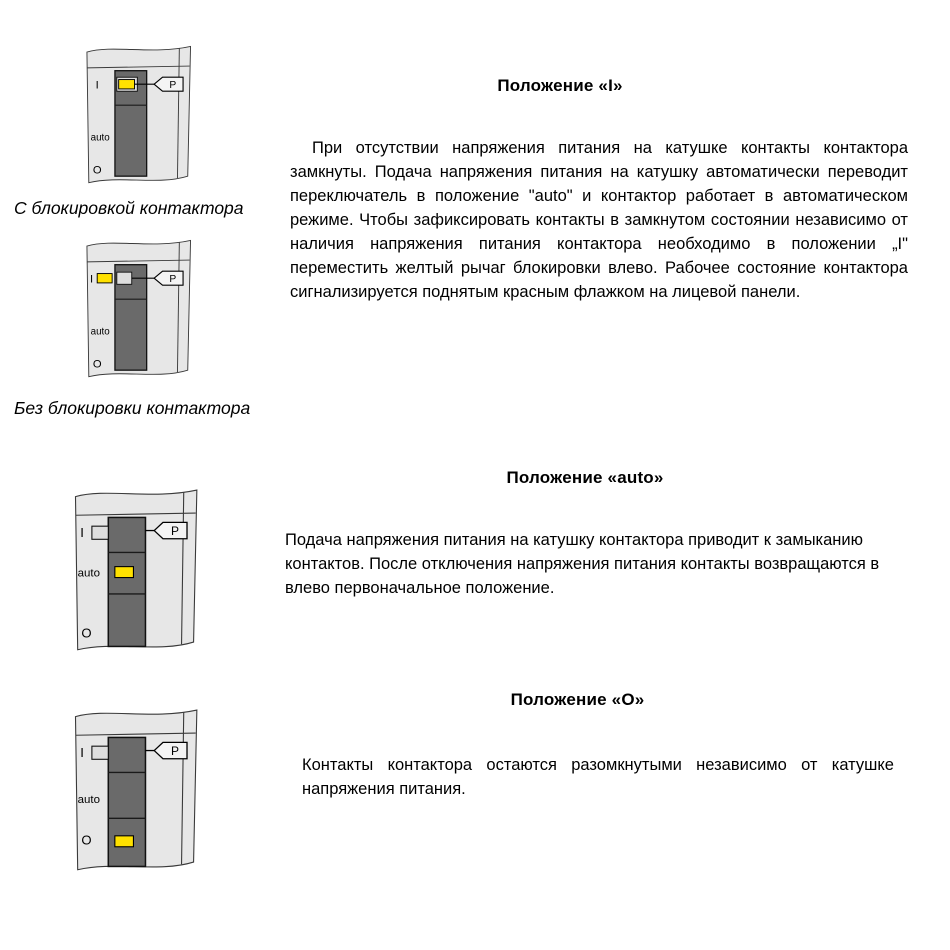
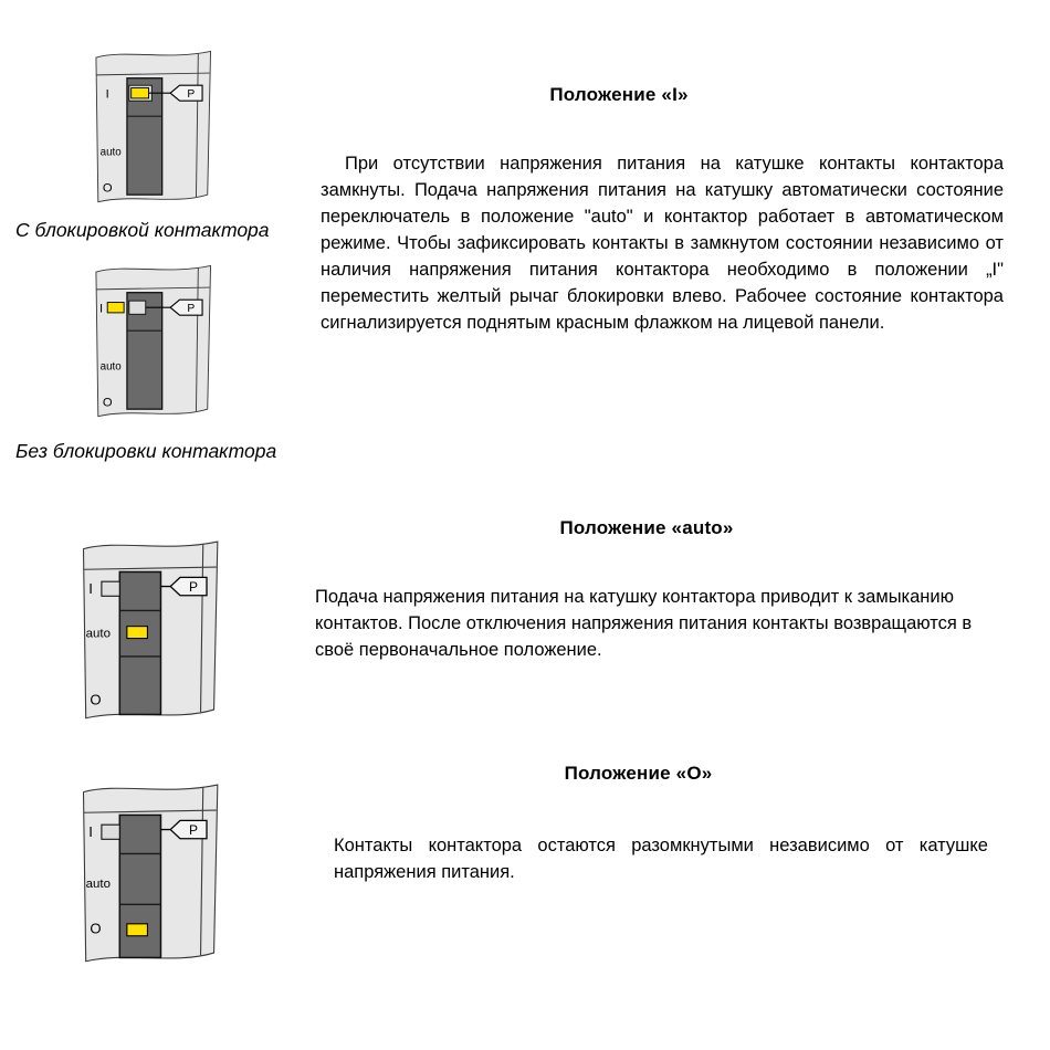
  Положение «I»
- При отсутствии напряжения питания на катушке контакты контактора замкнуты. Подача напряжения питания на катушку автоматически переводит переключатель в положение "auto" и контактор работает в автоматическом режиме. Чтобы зафиксировать контакты в замкнутом состоянии независимо от наличия напряжения питания контактора необходимо в положении „I" переместить желтый рычаг блокировки влево. Рабочее состояние контактора сигнализируется поднятым красным флажком на лицевой панели.
+ При отсутствии напряжения питания на катушке контакты контактора замкнуты. Подача напряжения питания на катушку автоматически состояние переключатель в положение "auto" и контактор работает в автоматическом режиме. Чтобы зафиксировать контакты в замкнутом состоянии независимо от наличия напряжения питания контактора необходимо в положении „I" переместить желтый рычаг блокировки влево. Рабочее состояние контактора сигнализируется поднятым красным флажком на лицевой панели.
  P
  I
  auto
  O
  С блокировкой контактора
  P
  I
  auto
  O
  Без блокировки контактора
  Положение «auto»
- Подача напряжения питания на катушку контактора приводит к замыканию контактов. После отключения напряжения питания контакты возвращаются в влево первоначальное положение.
+ Подача напряжения питания на катушку контактора приводит к замыканию контактов. После отключения напряжения питания контакты возвращаются в своё первоначальное положение.
  P
  I
  auto
  O
  Положение «О»
  Контакты контактора остаются разомкнутыми независимо от катушке напряжения питания.
  P
  I
  auto
  O
